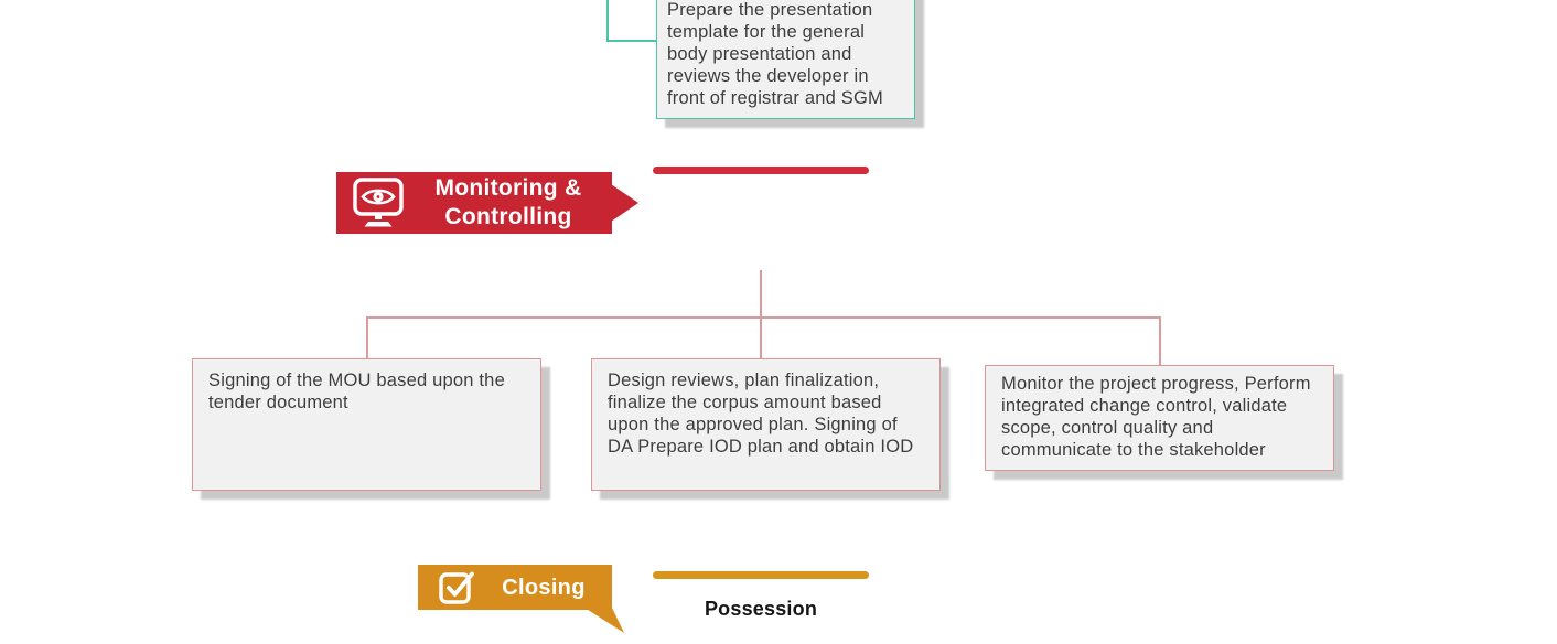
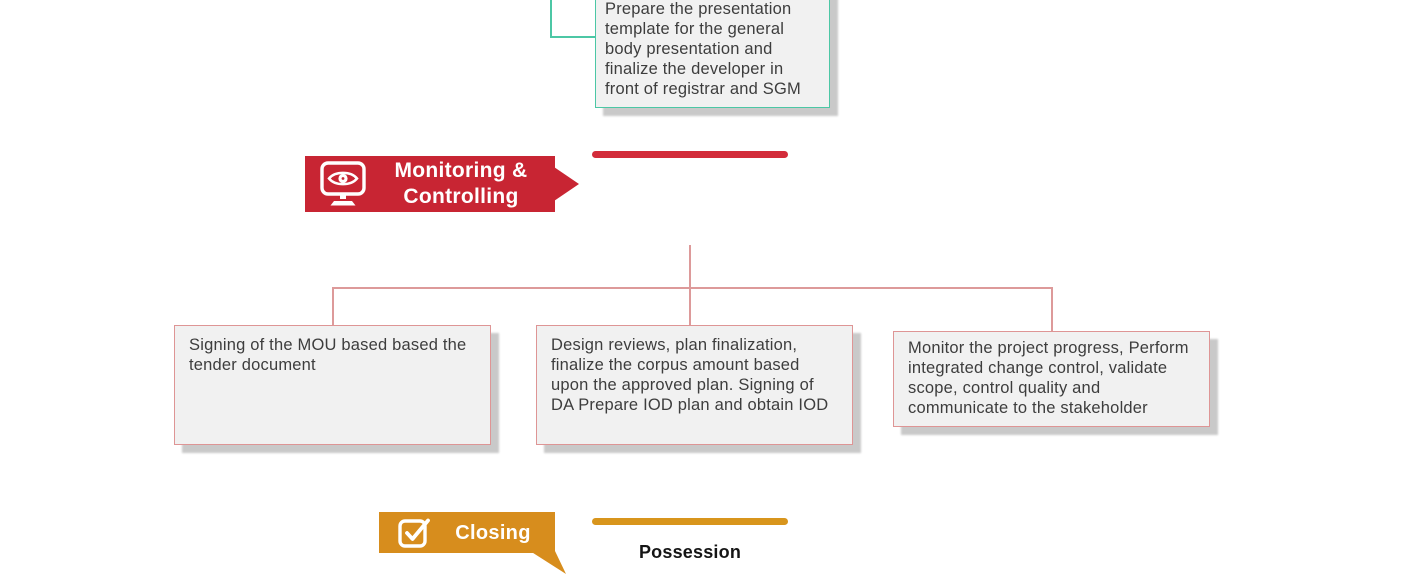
- Prepare the presentation template for the general body presentation and reviews the developer in front of registrar and SGM
+ Prepare the presentation template for the general body presentation and finalize the developer in front of registrar and SGM
  Monitoring &
  Controlling
- Signing of the MOU based upon the tender document
+ Signing of the MOU based based the tender document
  Design reviews, plan finalization, finalize the corpus amount based upon the approved plan. Signing of DA Prepare IOD plan and obtain IOD
  Monitor the project progress, Perform integrated change control, validate scope, control quality and communicate to the stakeholder
  Closing
  Possession
